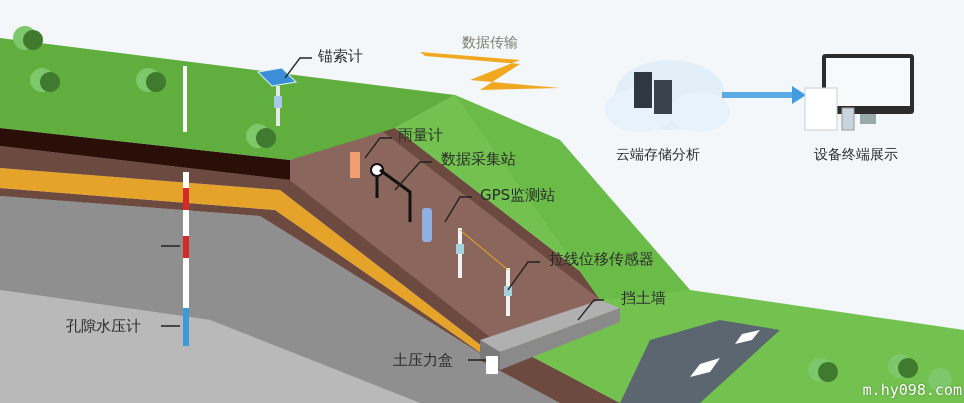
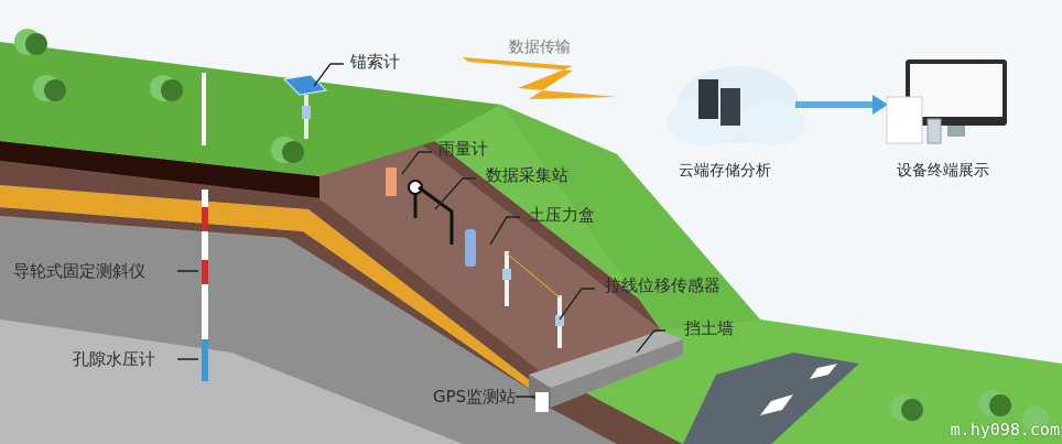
  锚索计
  数据传输
  云端存储分析
  设备终端展示
  雨量计
  数据采集站
- GPS监测站
+ 土压力盒
  拉线位移传感器
  挡土墙
- 土压力盒
+ GPS监测站
+ 导轮式固定测斜仪
  孔隙水压计
  m.hy098.com
